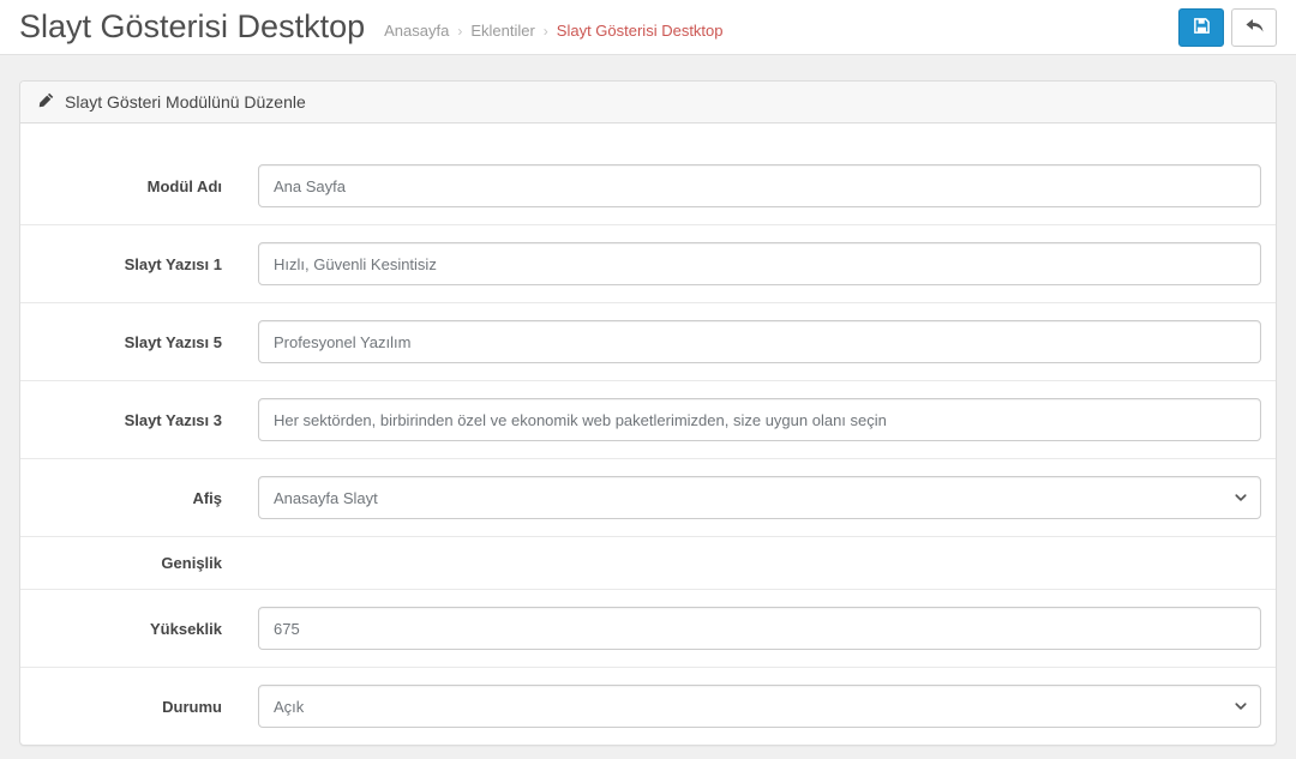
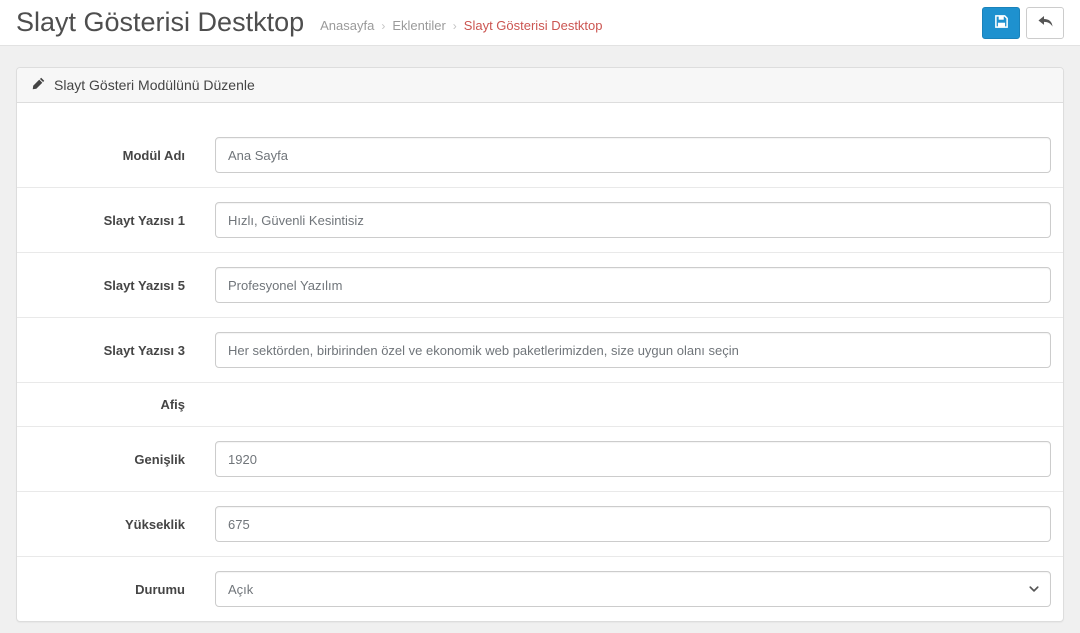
  Slayt Gösterisi Destktop
  Anasayfa
  ›
  Eklentiler
  ›
  Slayt Gösterisi Destktop
  Slayt Gösteri Modülünü Düzenle
  Modül Adı
  Ana Sayfa
  Slayt Yazısı 1
  Hızlı, Güvenli Kesintisiz
  Slayt Yazısı 5
  Profesyonel Yazılım
  Slayt Yazısı 3
  Her sektörden, birbirinden özel ve ekonomik web paketlerimizden, size uygun olanı seçin
  Afiş
- Anasayfa Slayt
  Genişlik
+ 1920
  Yükseklik
  675
  Durumu
  Açık
